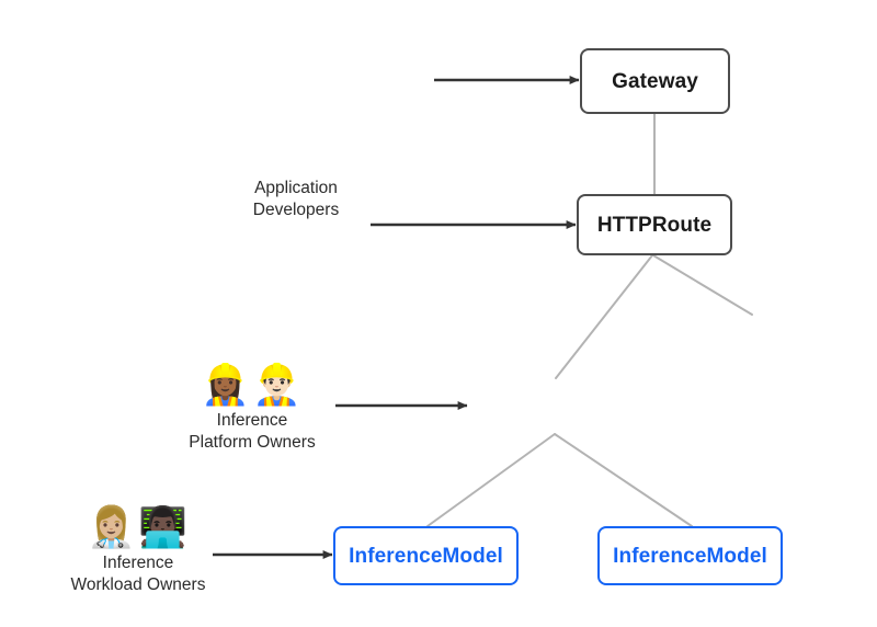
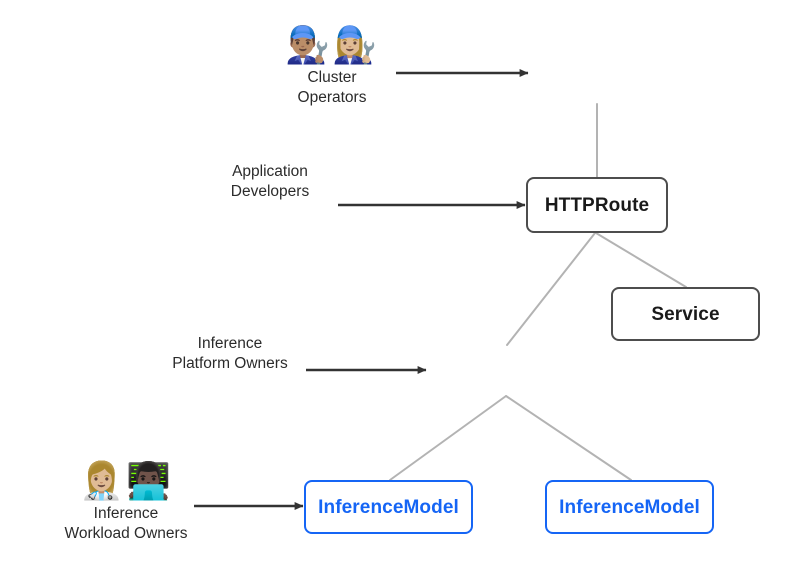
+ 👨🏽‍🔧👩🏼‍🔧
+ Cluster
+ Operators
  Application
  Developers
- 👷🏾‍♀️👷🏻‍♂️
  Inference
  Platform Owners
  👩🏼‍⚕️👨🏿‍💻
  Inference
  Workload Owners
- Gateway
  HTTPRoute
+ Service
  InferenceModel
  InferenceModel
